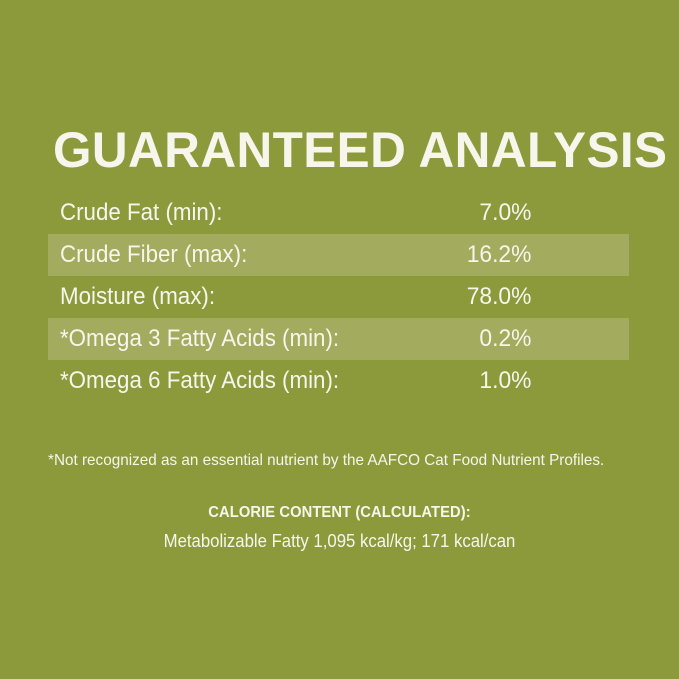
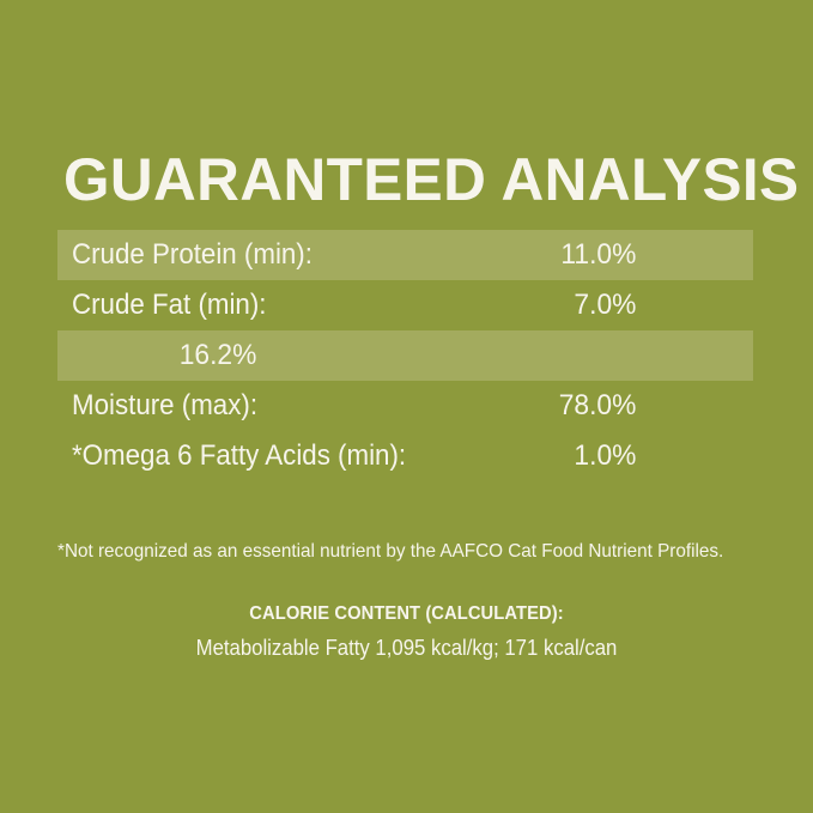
  GUARANTEED ANALYSIS
+ Crude Protein (min):
+ 11.0%
  Crude Fat (min):
  7.0%
- Crude Fiber (max):
  16.2%
  Moisture (max):
  78.0%
- *Omega 3 Fatty Acids (min):
- 0.2%
  *Omega 6 Fatty Acids (min):
  1.0%
  *Not recognized as an essential nutrient by the AAFCO Cat Food Nutrient Profiles.
  CALORIE CONTENT (CALCULATED):
  Metabolizable Fatty 1,095 kcal/kg; 171 kcal/can
